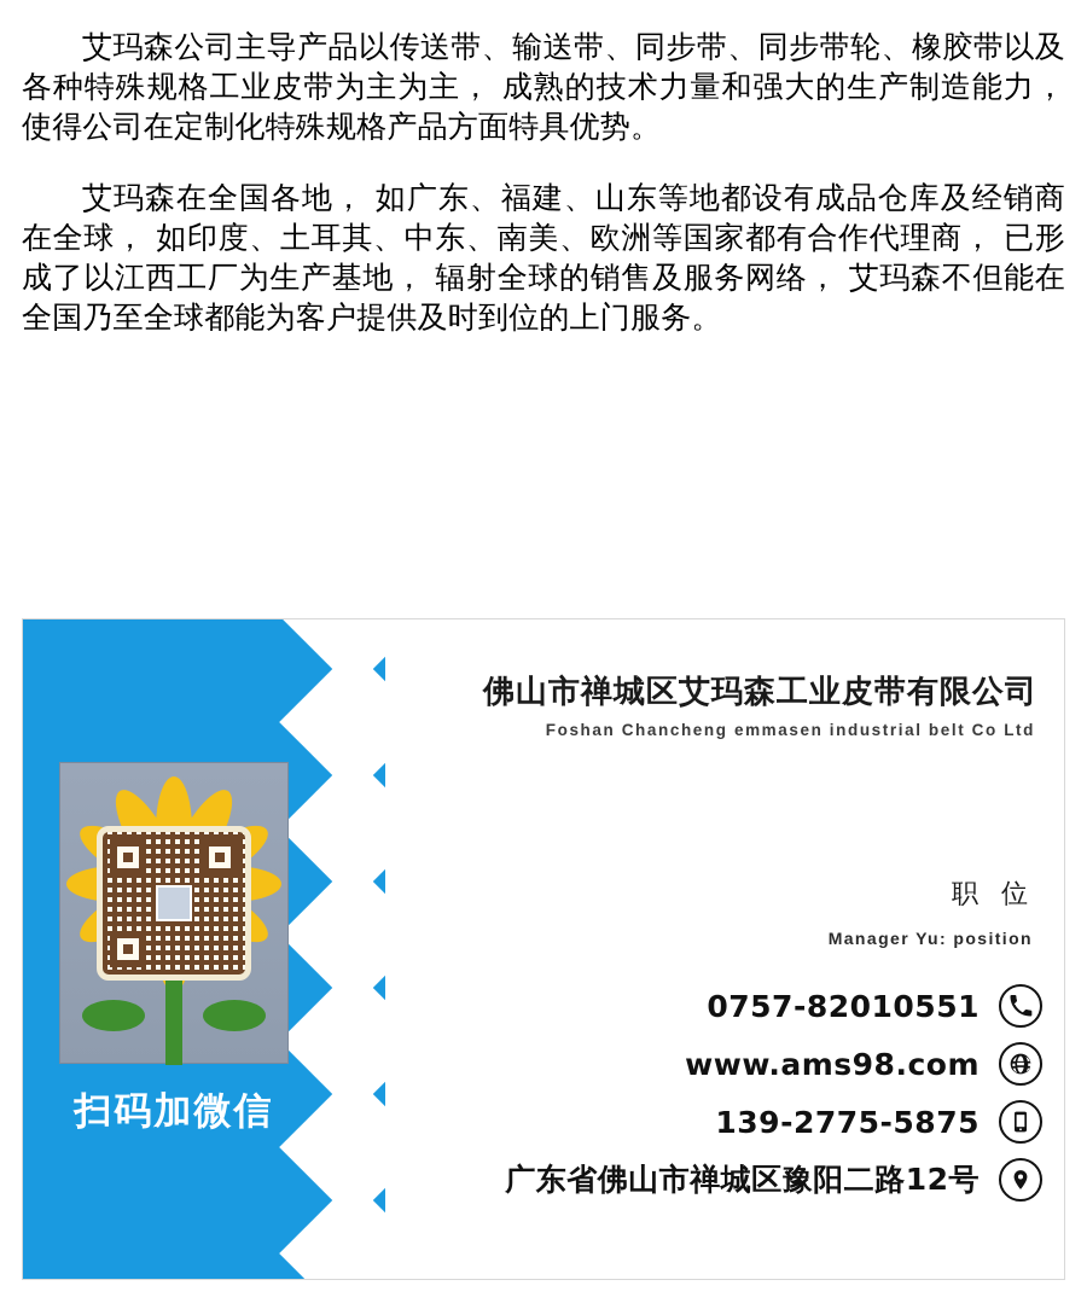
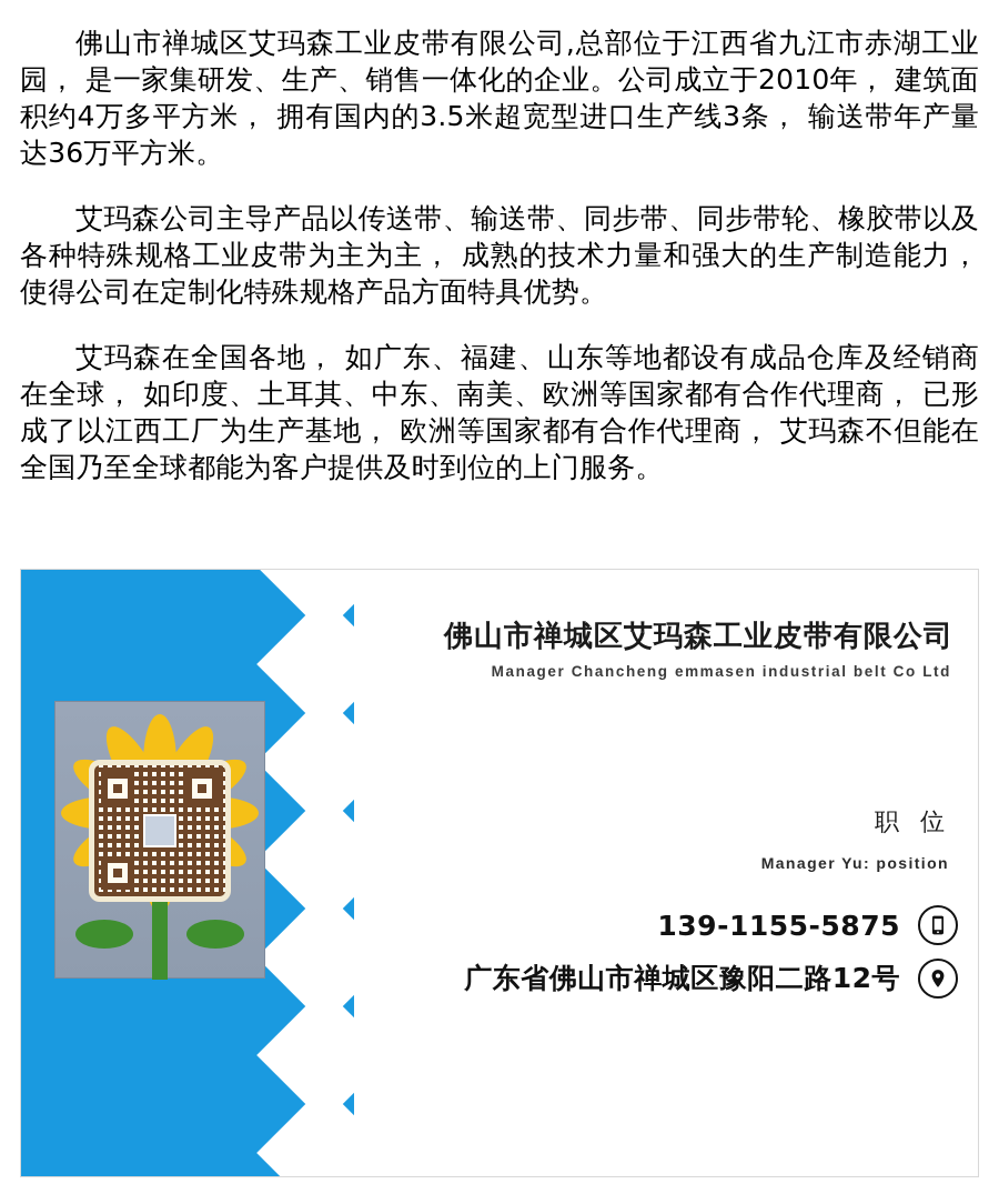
+ 佛山市禅城区艾玛森工业皮带有限公司,总部位于江西省九江市赤湖工业园， 是一家集研发、生产、销售一体化的企业。公司成立于2010年， 建筑面积约4万多平方米， 拥有国内的3.5米超宽型进口生产线3条， 输送带年产量达36万平方米。
  艾玛森公司主导产品以传送带、输送带、同步带、同步带轮、橡胶带以及各种特殊规格工业皮带为主为主， 成熟的技术力量和强大的生产制造能力， 使得公司在定制化特殊规格产品方面特具优势。
- 艾玛森在全国各地， 如广东、福建、山东等地都设有成品仓库及经销商在全球， 如印度、土耳其、中东、南美、欧洲等国家都有合作代理商， 已形成了以江西工厂为生产基地， 辐射全球的销售及服务网络， 艾玛森不但能在全国乃至全球都能为客户提供及时到位的上门服务。
+ 艾玛森在全国各地， 如广东、福建、山东等地都设有成品仓库及经销商在全球， 如印度、土耳其、中东、南美、欧洲等国家都有合作代理商， 已形成了以江西工厂为生产基地， 欧洲等国家都有合作代理商， 艾玛森不但能在全国乃至全球都能为客户提供及时到位的上门服务。
- 扫码加微信
  佛山市禅城区艾玛森工业皮带有限公司
- Foshan Chancheng emmasen industrial belt Co Ltd
+ Manager Chancheng emmasen industrial belt Co Ltd
  职 位
  Manager Yu: position
- 0757-82010551
- www.ams98.com
- 139-2775-5875
+ 139-1155-5875
  广东省佛山市禅城区豫阳二路12号
